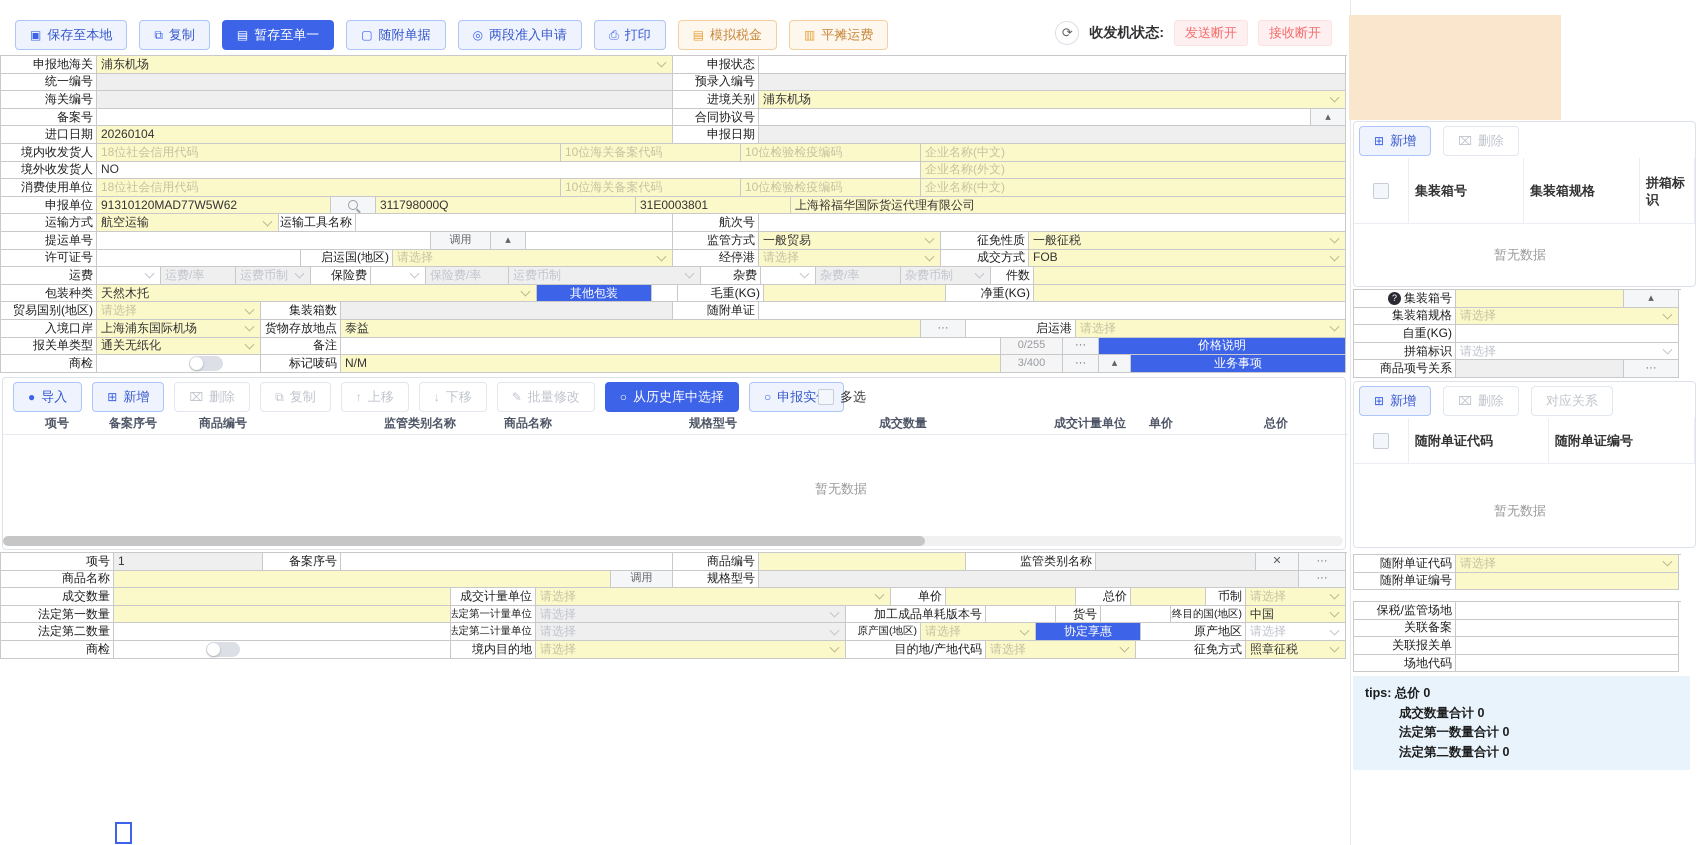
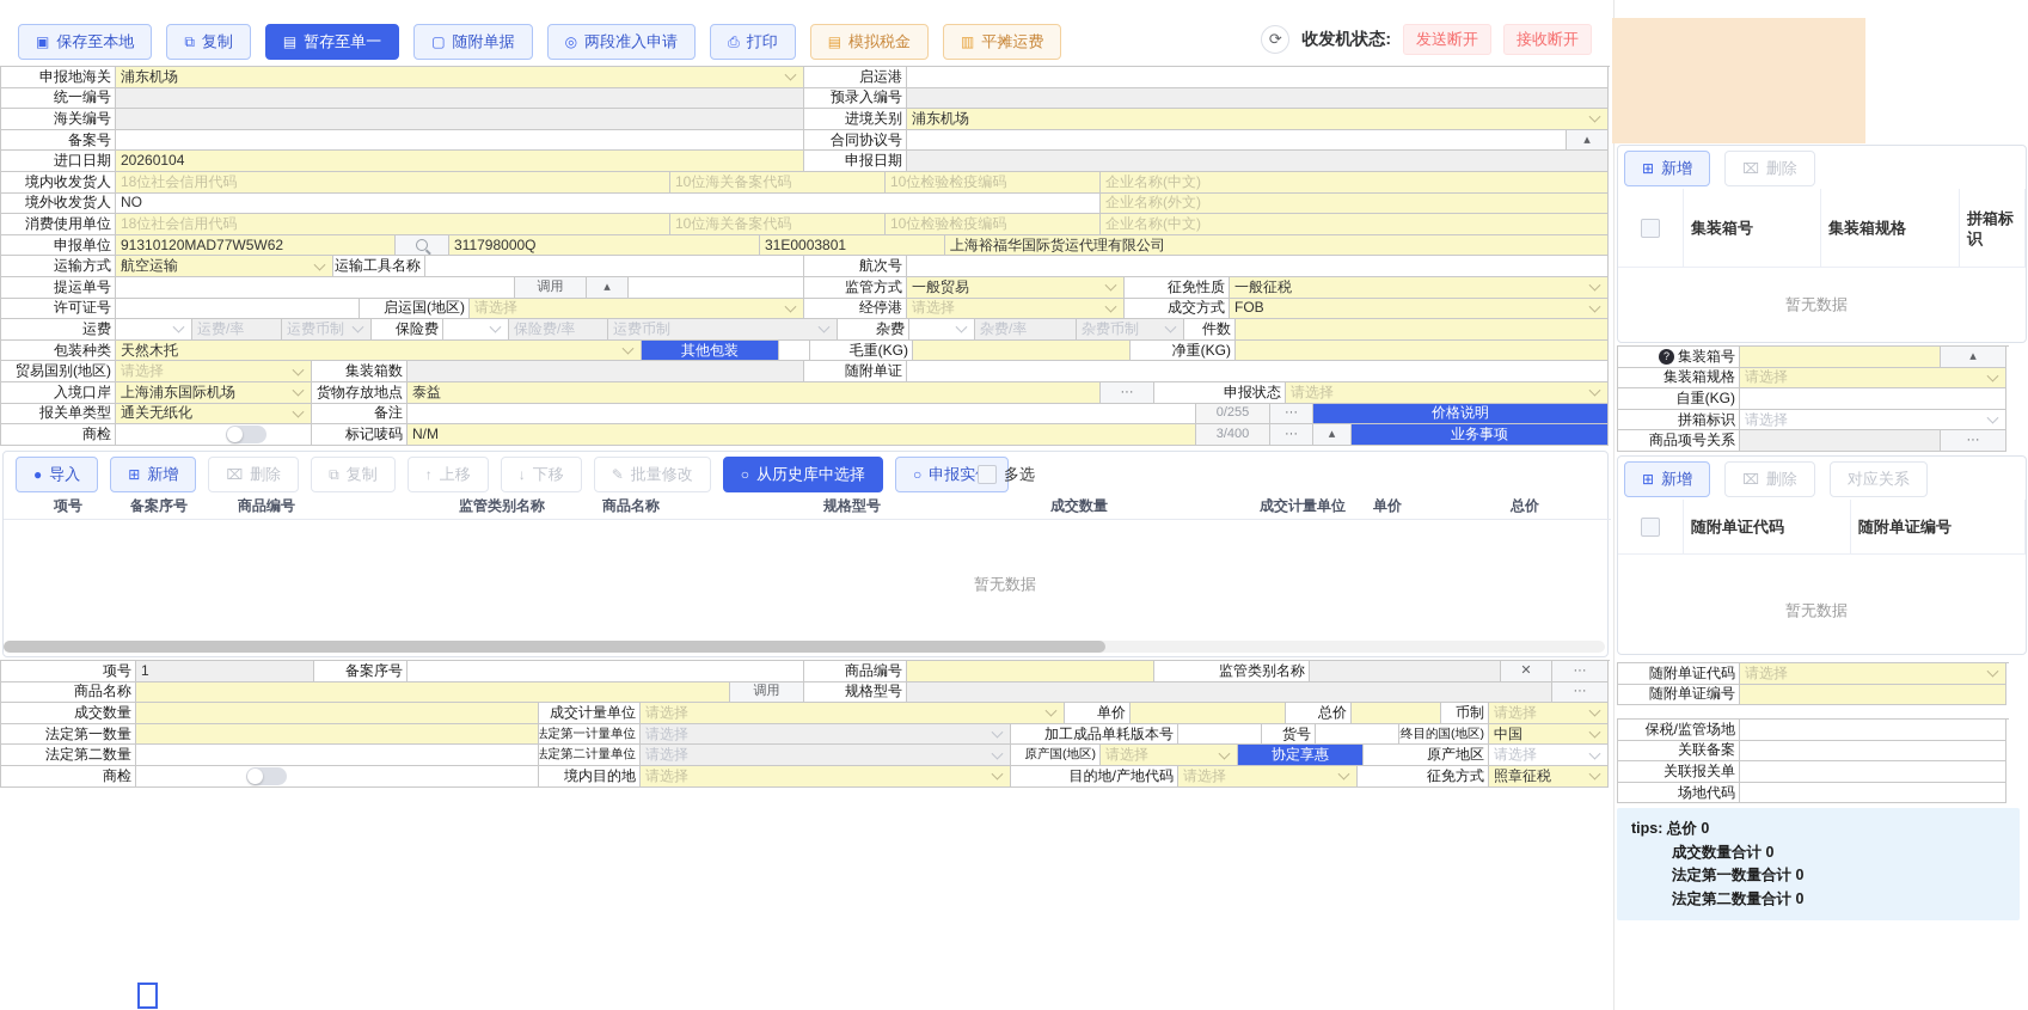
  ▣
  保存至本地
  ⧉
  复制
  ▤
  暂存至单一
  ▢
  随附单据
  ◎
  两段准入申请
  ⎙
  打印
  ▤
  模拟税金
  ▥
  平摊运费
  ⟳
  收发机状态:
  发送断开
  接收断开
  申报地海关
  浦东机场
- 申报状态
+ 启运港
  统一编号
  预录入编号
  海关编号
  进境关别
  浦东机场
  备案号
  合同协议号
  ▴
  进口日期
  20260104
  申报日期
  境内收发货人
  18位社会信用代码
  10位海关备案代码
  10位检验检疫编码
  企业名称(中文)
  境外收发货人
  NO
  企业名称(外文)
  消费使用单位
  18位社会信用代码
  10位海关备案代码
  10位检验检疫编码
  企业名称(中文)
  申报单位
  91310120MAD77W5W62
  311798000Q
  31E0003801
  上海裕福华国际货运代理有限公司
  运输方式
  航空运输
  运输工具名称
  航次号
  提运单号
  调用
  ▴
  监管方式
  一般贸易
  征免性质
  一般征税
  许可证号
  启运国(地区)
  请选择
  经停港
  请选择
  成交方式
  FOB
  运费
  运费/率
  运费币制
  保险费
  保险费/率
  运费币制
  杂费
  杂费/率
  杂费币制
  件数
  包装种类
  天然木托
  其他包装
  毛重(KG)
  净重(KG)
  贸易国别(地区)
  请选择
  集装箱数
  随附单证
  入境口岸
  上海浦东国际机场
  货物存放地点
  泰益
  ···
- 启运港
+ 申报状态
  请选择
  报关单类型
  通关无纸化
  备注
  0/255
  ···
  价格说明
  商检
  标记唛码
  N/M
  3/400
  ···
  ▴
  业务事项
  ●
  导入
  ⊞
  新增
  ⌧
  删除
  ⧉
  复制
  ↑
  上移
  ↓
  下移
  ✎
  批量修改
  ○
  从历史库中选择
  ○
  申报实
  多选
  项号
  备案序号
  商品编号
  监管类别名称
  商品名称
  规格型号
  成交数量
  成交计量单位
  单价
  总价
  暂无数据
  项号
  1
  备案序号
  商品编号
  监管类别名称
  ✕
  ···
  商品名称
  调用
  规格型号
  ···
  成交数量
  成交计量单位
  请选择
  单价
  总价
  币制
  请选择
  法定第一数量
  法定第一计量单位
  请选择
  加工成品单耗版本号
  货号
  终目的国(地区)
  中国
  法定第二数量
  法定第二计量单位
  请选择
  原产国(地区)
  请选择
  协定享惠
  原产地区
  请选择
  商检
  境内目的地
  请选择
  目的地/产地代码
  请选择
  征免方式
  照章征税
  ⊞
  新增
  ⌧
  删除
  集装箱号
  集装箱规格
  拼箱标识
  暂无数据
  ?
  集装箱号
  ▴
  集装箱规格
  请选择
  自重(KG)
  拼箱标识
  请选择
  商品项号关系
  ···
  ⊞
  新增
  ⌧
  删除
  对应关系
  随附单证代码
  随附单证编号
  暂无数据
  随附单证代码
  请选择
  随附单证编号
  保税/监管场地
  关联备案
  关联报关单
  场地代码
  tips: 总价 0
  成交数量合计 0
  法定第一数量合计 0
  法定第二数量合计 0
